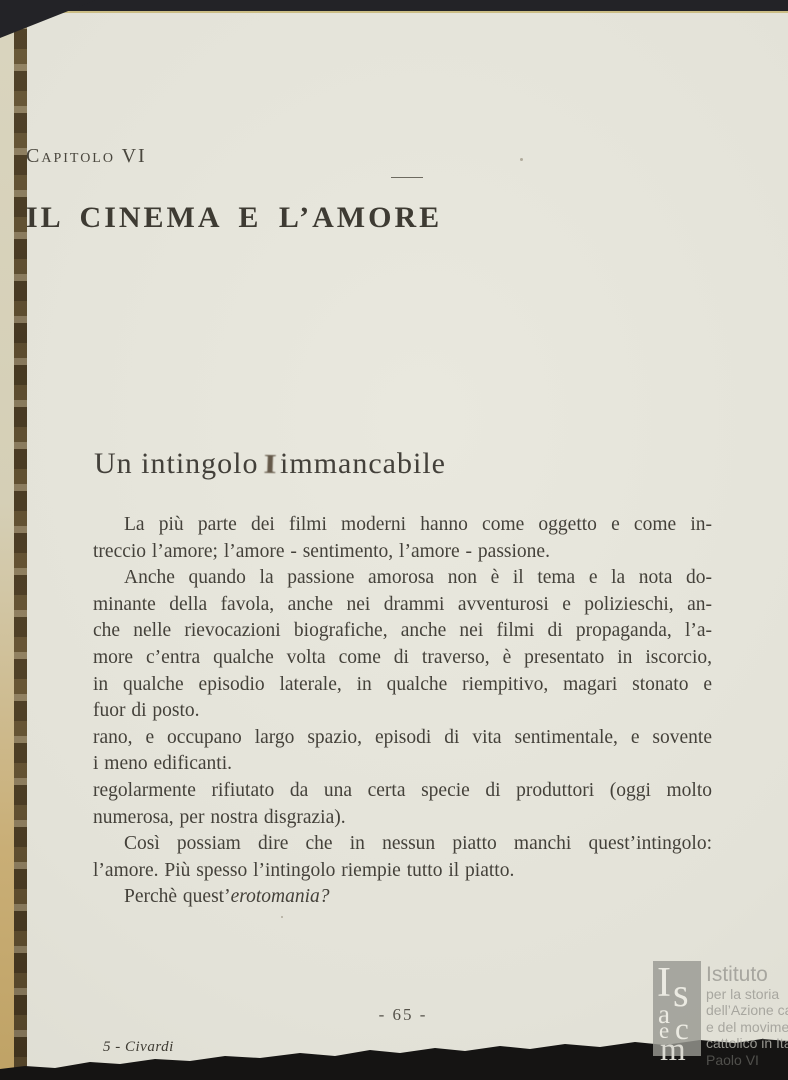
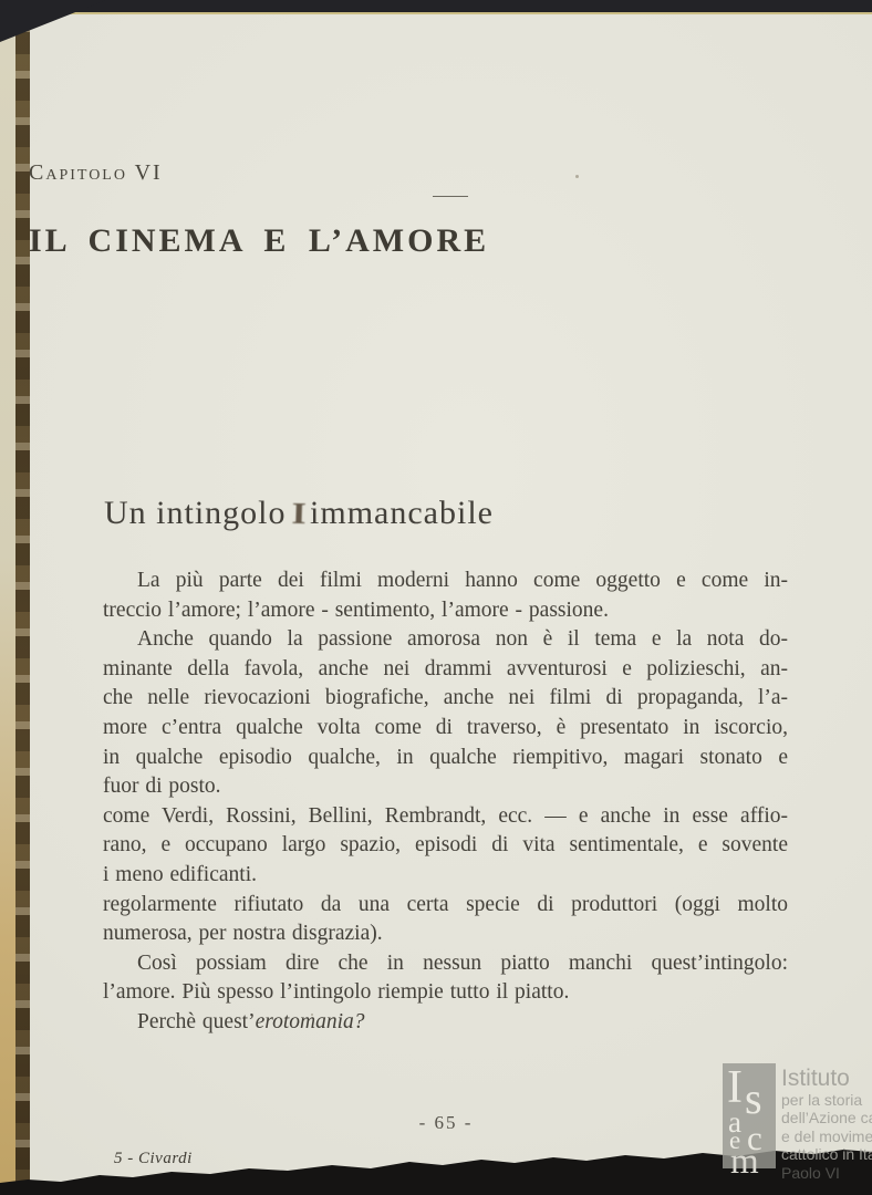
  Capitolo VI
  IL CINEMA E L’AMORE
  La più parte dei filmi moderni hanno come oggetto e come in-
  treccio l’amore; l’amore - sentimento, l’amore - passione.
  Anche quando la passione amorosa non è il tema e la nota do-
  minante della favola, anche nei drammi avventurosi e polizieschi, an-
  che nelle rievocazioni biografiche, anche nei filmi di propaganda, l’a-
  more c’entra qualche volta come di traverso, è presentato in iscorcio,
- in qualche episodio laterale, in qualche riempitivo, magari stonato e
+ in qualche episodio qualche, in qualche riempitivo, magari stonato e
  fuor di posto.
+ come Verdi, Rossini, Bellini, Rembrandt, ecc. — e anche in esse affio-
  rano, e occupano largo spazio, episodi di vita sentimentale, e sovente
  i meno edificanti.
  regolarmente rifiutato da una certa specie di produttori (oggi molto
  numerosa, per nostra disgrazia).
  Così possiam dire che in nessun piatto manchi quest’intingolo:
  l’amore. Più spesso l’intingolo riempie tutto il piatto.
  Perchè quest’erotomania?
  - 65 -
  5 - Civardi
  I
  s
  a
  e
  c
  m
  Istituto
  per la storia
  e del movime
  cattolico in It
  Paolo VI
